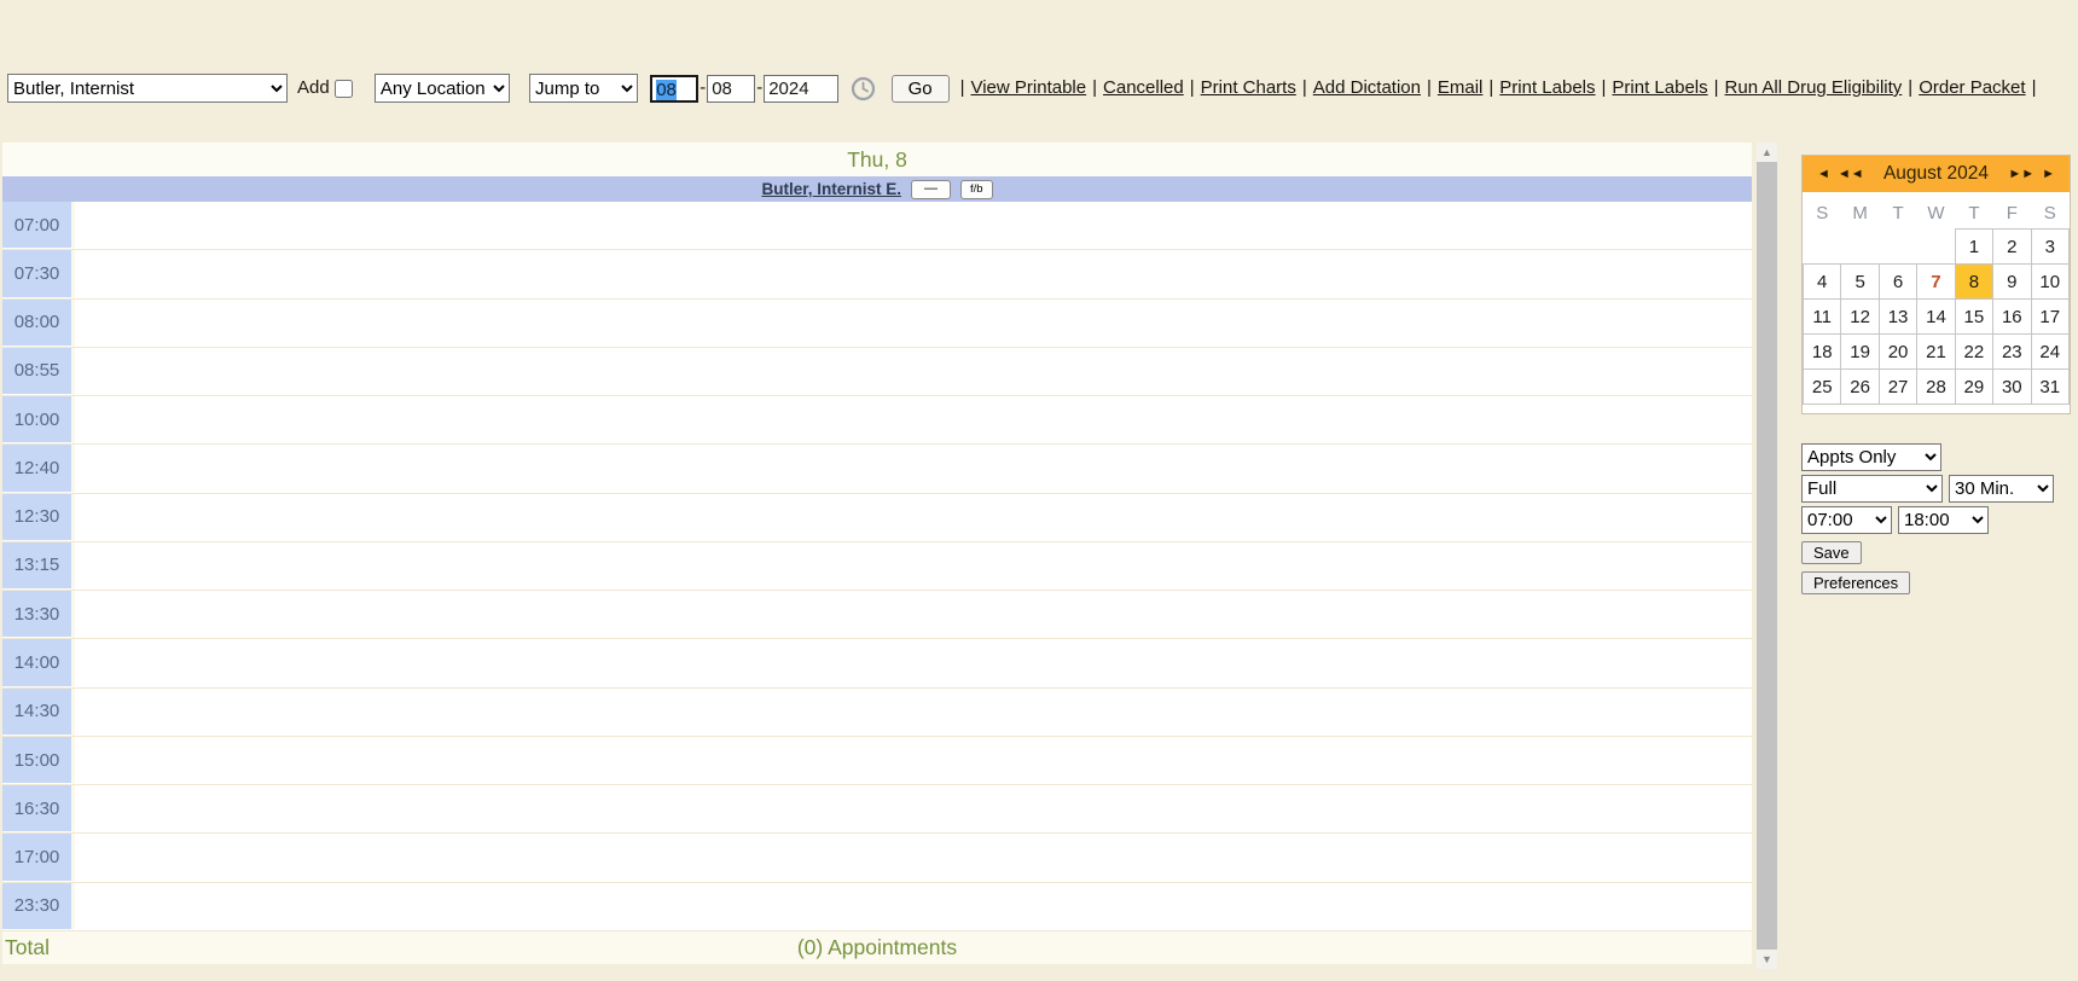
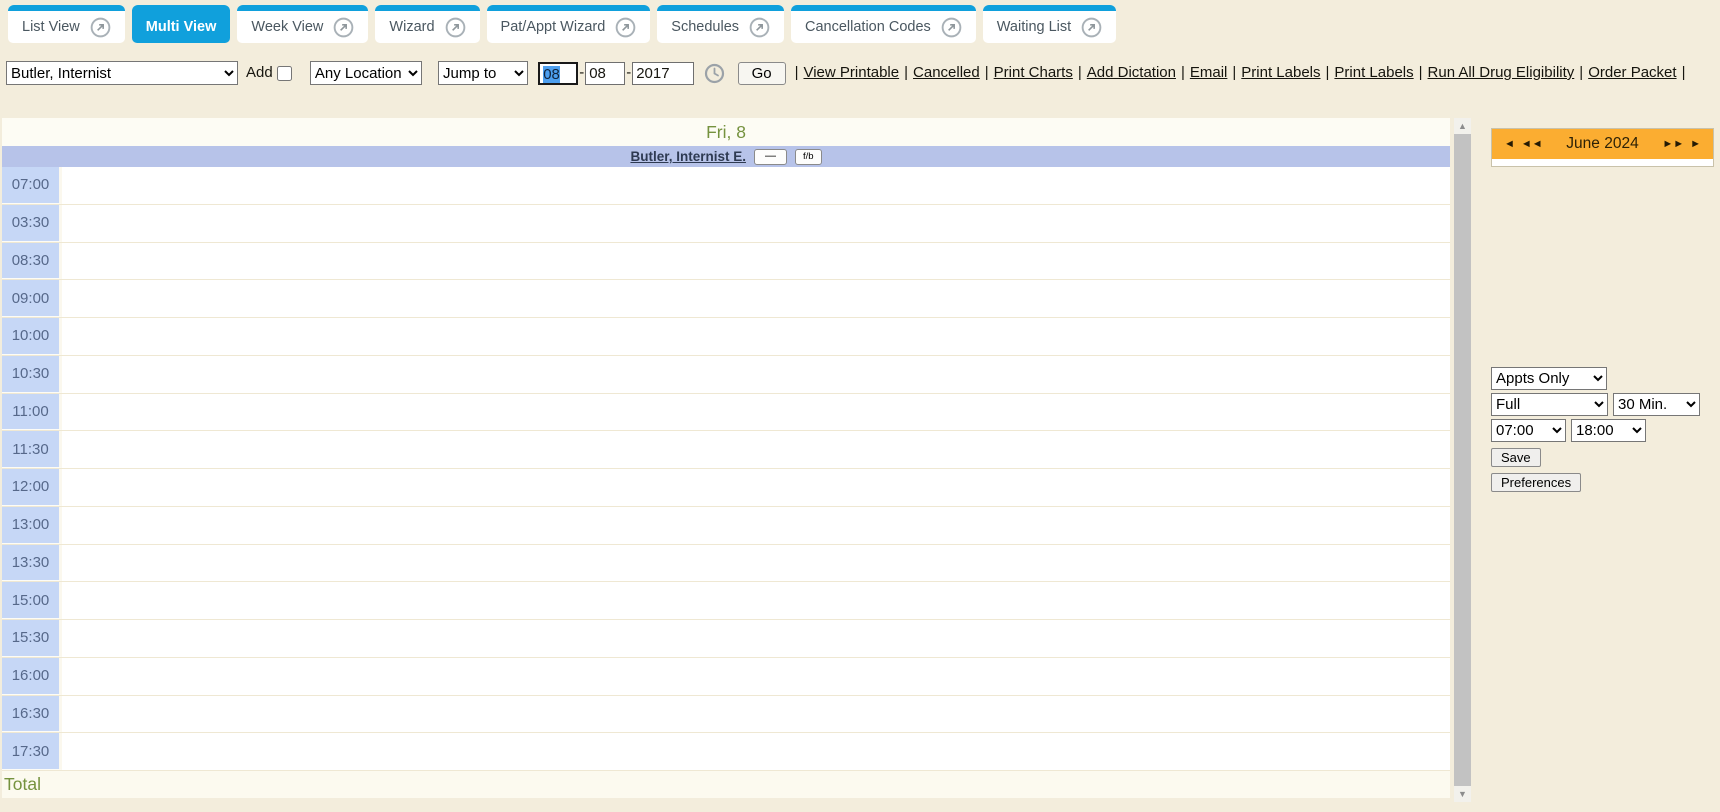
+ List View
+ Multi View
+ Week View
+ Wizard
+ Pat/Appt Wizard
+ Schedules
+ Cancellation Codes
+ Waiting List
- Butler, Internist Add Any Location Jump to 08 - 08 - 2024 Go | View Printable | Cancelled | Print Charts | Add Dictation | Email | Print Labels | Print Labels | Run All Drug Eligibility | Order Packet |
+ Butler, Internist Add Any Location Jump to 08 - 08 - 2017 Go | View Printable | Cancelled | Print Charts | Add Dictation | Email | Print Labels | Print Labels | Run All Drug Eligibility | Order Packet |
- Thu, 8
+ Fri, 8
  Butler, Internist E.
  —
  f/b
  07:00
- 07:30
+ 03:30
- 08:00
- 08:55
+ 08:30
+ 09:00
  10:00
+ 10:30
+ 11:00
+ 11:30
- 12:40
+ 12:00
- 12:30
- 13:15
+ 13:00
  13:30
- 14:00
- 14:30
  15:00
+ 15:30
+ 16:00
  16:30
- 17:00
- 23:30
+ 17:30
  Total
- (0) Appointments
  ▲
  ▼
  ◄
  ◄◄
- August 2024
+ June 2024
  ►►
  ►
- S	M	T	W	T	F	S
- 				1	2	3
- 4	5	6	7	8	9	10
- 11	12	13	14	15	16	17
- 18	19	20	21	22	23	24
- 25	26	27	28	29	30	31
  Appts Only
  Full 30 Min.
  07:00 18:00
  Save
  Preferences
